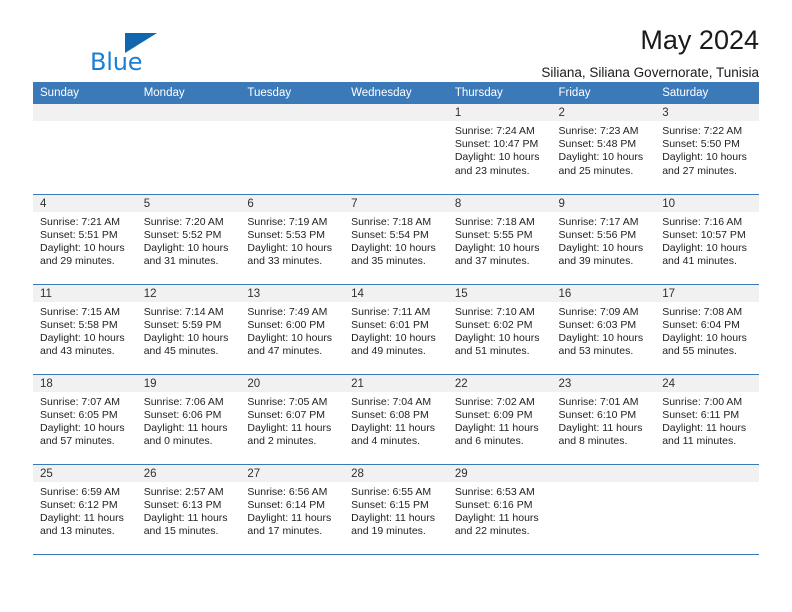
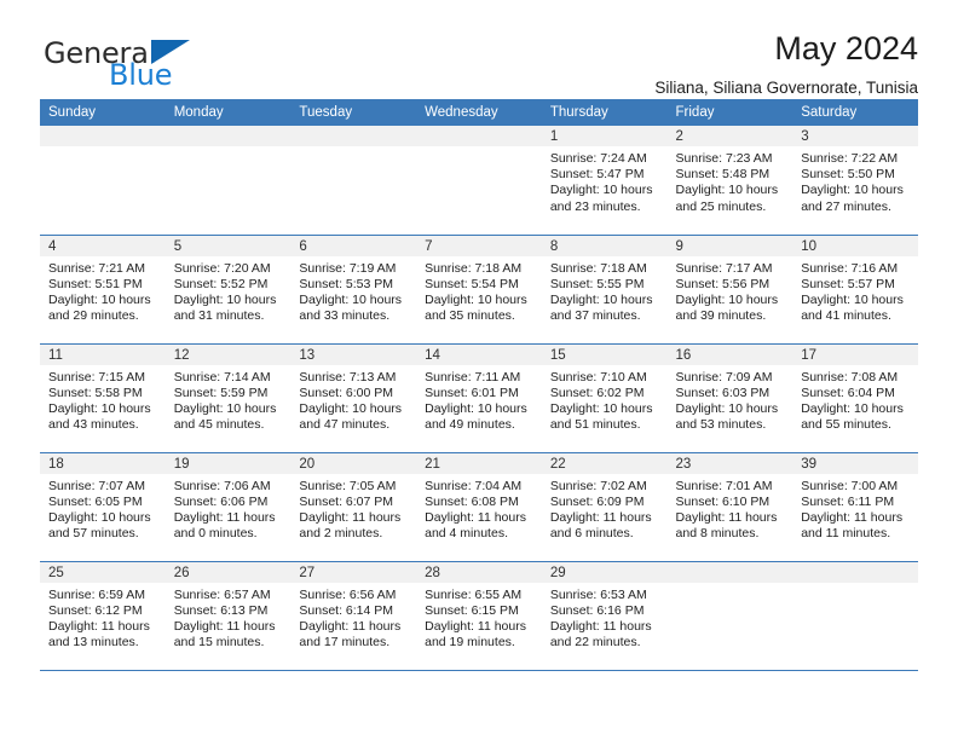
+ General
  Blue
  May 2024
  Siliana, Siliana Governorate, Tunisia
  Sunday	Monday	Tuesday	Wednesday	Thursday	Friday	Saturday
- 				1Sunrise: 7:24 AMSunset: 10:47 PMDaylight: 10 hours and 23 minutes.	2Sunrise: 7:23 AMSunset: 5:48 PMDaylight: 10 hours and 25 minutes.	3Sunrise: 7:22 AMSunset: 5:50 PMDaylight: 10 hours and 27 minutes.
+ 				1Sunrise: 7:24 AMSunset: 5:47 PMDaylight: 10 hours and 23 minutes.	2Sunrise: 7:23 AMSunset: 5:48 PMDaylight: 10 hours and 25 minutes.	3Sunrise: 7:22 AMSunset: 5:50 PMDaylight: 10 hours and 27 minutes.
- 4Sunrise: 7:21 AMSunset: 5:51 PMDaylight: 10 hours and 29 minutes.	5Sunrise: 7:20 AMSunset: 5:52 PMDaylight: 10 hours and 31 minutes.	6Sunrise: 7:19 AMSunset: 5:53 PMDaylight: 10 hours and 33 minutes.	7Sunrise: 7:18 AMSunset: 5:54 PMDaylight: 10 hours and 35 minutes.	8Sunrise: 7:18 AMSunset: 5:55 PMDaylight: 10 hours and 37 minutes.	9Sunrise: 7:17 AMSunset: 5:56 PMDaylight: 10 hours and 39 minutes.	10Sunrise: 7:16 AMSunset: 10:57 PMDaylight: 10 hours and 41 minutes.
+ 4Sunrise: 7:21 AMSunset: 5:51 PMDaylight: 10 hours and 29 minutes.	5Sunrise: 7:20 AMSunset: 5:52 PMDaylight: 10 hours and 31 minutes.	6Sunrise: 7:19 AMSunset: 5:53 PMDaylight: 10 hours and 33 minutes.	7Sunrise: 7:18 AMSunset: 5:54 PMDaylight: 10 hours and 35 minutes.	8Sunrise: 7:18 AMSunset: 5:55 PMDaylight: 10 hours and 37 minutes.	9Sunrise: 7:17 AMSunset: 5:56 PMDaylight: 10 hours and 39 minutes.	10Sunrise: 7:16 AMSunset: 5:57 PMDaylight: 10 hours and 41 minutes.
- 11Sunrise: 7:15 AMSunset: 5:58 PMDaylight: 10 hours and 43 minutes.	12Sunrise: 7:14 AMSunset: 5:59 PMDaylight: 10 hours and 45 minutes.	13Sunrise: 7:49 AMSunset: 6:00 PMDaylight: 10 hours and 47 minutes.	14Sunrise: 7:11 AMSunset: 6:01 PMDaylight: 10 hours and 49 minutes.	15Sunrise: 7:10 AMSunset: 6:02 PMDaylight: 10 hours and 51 minutes.	16Sunrise: 7:09 AMSunset: 6:03 PMDaylight: 10 hours and 53 minutes.	17Sunrise: 7:08 AMSunset: 6:04 PMDaylight: 10 hours and 55 minutes.
+ 11Sunrise: 7:15 AMSunset: 5:58 PMDaylight: 10 hours and 43 minutes.	12Sunrise: 7:14 AMSunset: 5:59 PMDaylight: 10 hours and 45 minutes.	13Sunrise: 7:13 AMSunset: 6:00 PMDaylight: 10 hours and 47 minutes.	14Sunrise: 7:11 AMSunset: 6:01 PMDaylight: 10 hours and 49 minutes.	15Sunrise: 7:10 AMSunset: 6:02 PMDaylight: 10 hours and 51 minutes.	16Sunrise: 7:09 AMSunset: 6:03 PMDaylight: 10 hours and 53 minutes.	17Sunrise: 7:08 AMSunset: 6:04 PMDaylight: 10 hours and 55 minutes.
- 18Sunrise: 7:07 AMSunset: 6:05 PMDaylight: 10 hours and 57 minutes.	19Sunrise: 7:06 AMSunset: 6:06 PMDaylight: 11 hours and 0 minutes.	20Sunrise: 7:05 AMSunset: 6:07 PMDaylight: 11 hours and 2 minutes.	21Sunrise: 7:04 AMSunset: 6:08 PMDaylight: 11 hours and 4 minutes.	22Sunrise: 7:02 AMSunset: 6:09 PMDaylight: 11 hours and 6 minutes.	23Sunrise: 7:01 AMSunset: 6:10 PMDaylight: 11 hours and 8 minutes.	24Sunrise: 7:00 AMSunset: 6:11 PMDaylight: 11 hours and 11 minutes.
+ 18Sunrise: 7:07 AMSunset: 6:05 PMDaylight: 10 hours and 57 minutes.	19Sunrise: 7:06 AMSunset: 6:06 PMDaylight: 11 hours and 0 minutes.	20Sunrise: 7:05 AMSunset: 6:07 PMDaylight: 11 hours and 2 minutes.	21Sunrise: 7:04 AMSunset: 6:08 PMDaylight: 11 hours and 4 minutes.	22Sunrise: 7:02 AMSunset: 6:09 PMDaylight: 11 hours and 6 minutes.	23Sunrise: 7:01 AMSunset: 6:10 PMDaylight: 11 hours and 8 minutes.	39Sunrise: 7:00 AMSunset: 6:11 PMDaylight: 11 hours and 11 minutes.
- 25Sunrise: 6:59 AMSunset: 6:12 PMDaylight: 11 hours and 13 minutes.	26Sunrise: 2:57 AMSunset: 6:13 PMDaylight: 11 hours and 15 minutes.	27Sunrise: 6:56 AMSunset: 6:14 PMDaylight: 11 hours and 17 minutes.	28Sunrise: 6:55 AMSunset: 6:15 PMDaylight: 11 hours and 19 minutes.	29Sunrise: 6:53 AMSunset: 6:16 PMDaylight: 11 hours and 22 minutes.
+ 25Sunrise: 6:59 AMSunset: 6:12 PMDaylight: 11 hours and 13 minutes.	26Sunrise: 6:57 AMSunset: 6:13 PMDaylight: 11 hours and 15 minutes.	27Sunrise: 6:56 AMSunset: 6:14 PMDaylight: 11 hours and 17 minutes.	28Sunrise: 6:55 AMSunset: 6:15 PMDaylight: 11 hours and 19 minutes.	29Sunrise: 6:53 AMSunset: 6:16 PMDaylight: 11 hours and 22 minutes.
